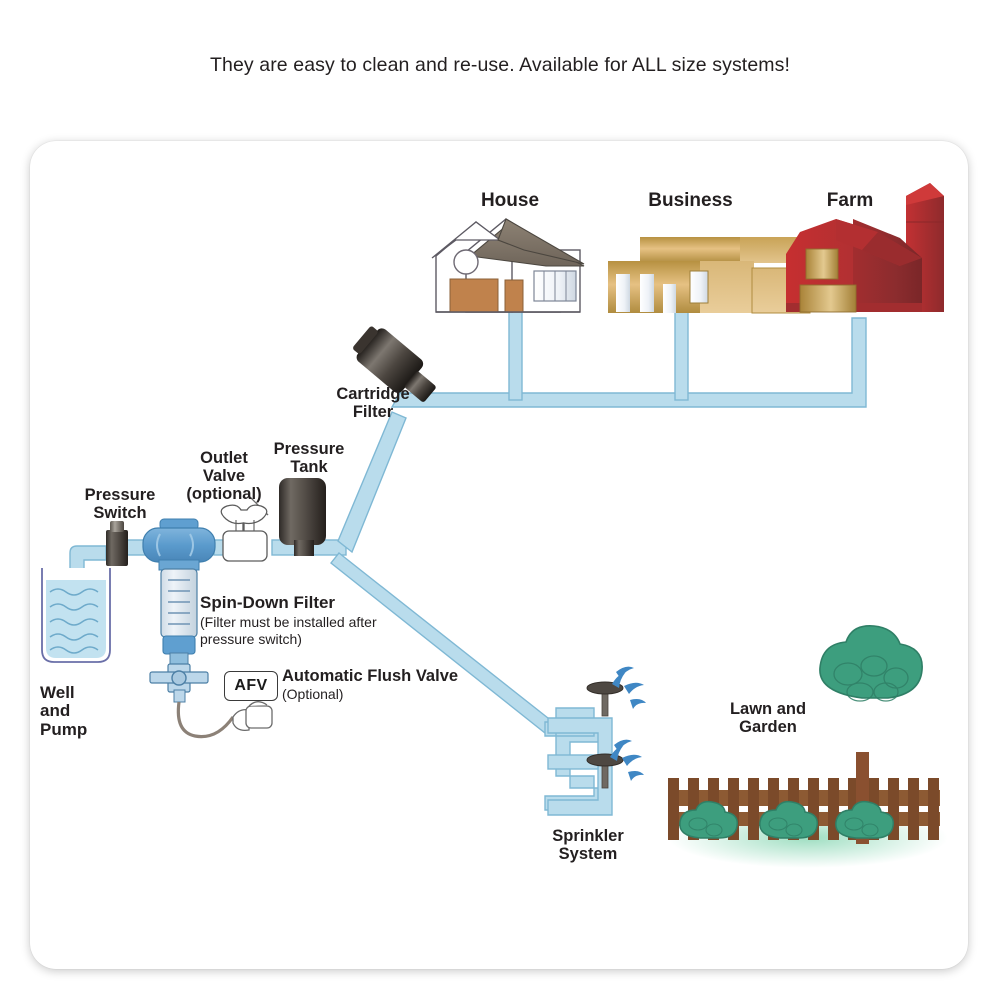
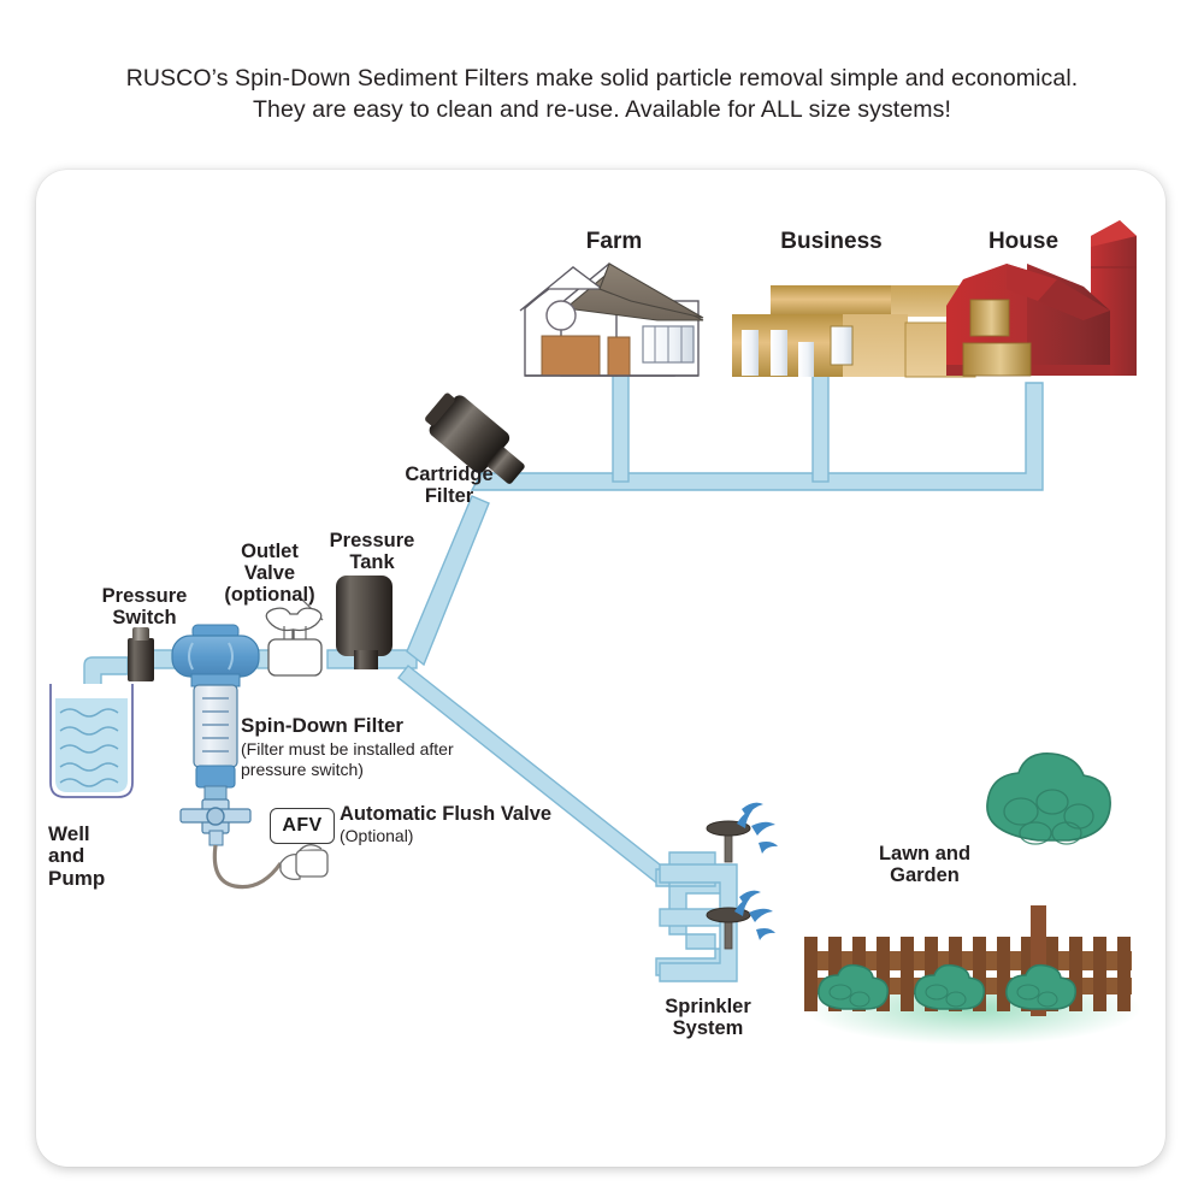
+ RUSCO’s Spin-Down Sediment Filters make solid particle removal simple and economical.
  They are easy to clean and re-use. Available for ALL size systems!
- House
+ Farm
  Business
- Farm
+ House
  Cartridge
  Filter
  Outlet
  Valve
  (optional)
  Pressure
  Tank
  Pressure
  Switch
  Well
  and
  Pump
  Spin-Down Filter
  (Filter must be installed after
  pressure switch)
  AFV
  Automatic Flush Valve
  (Optional)
  Sprinkler
  System
  Lawn and
  Garden
